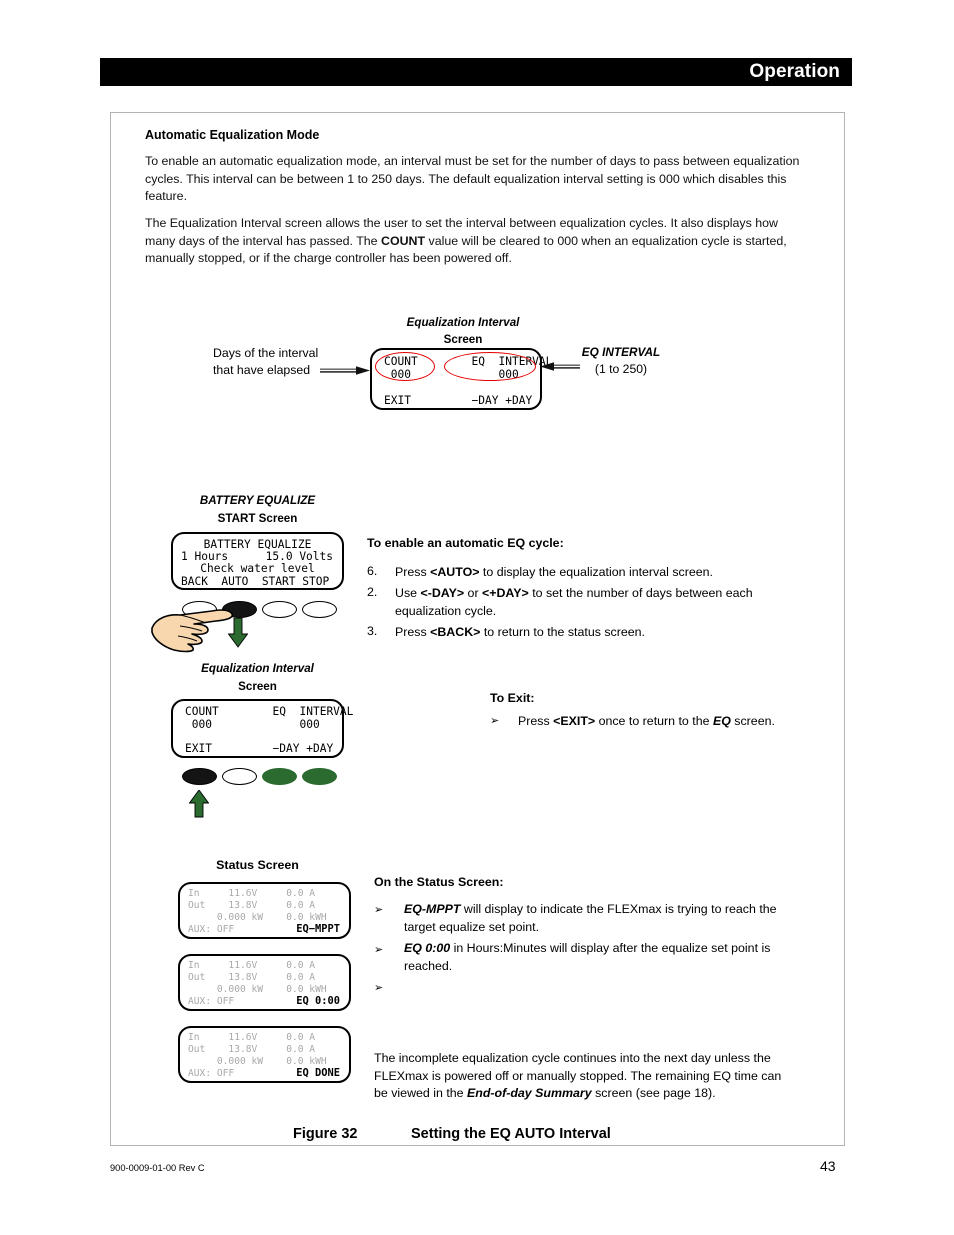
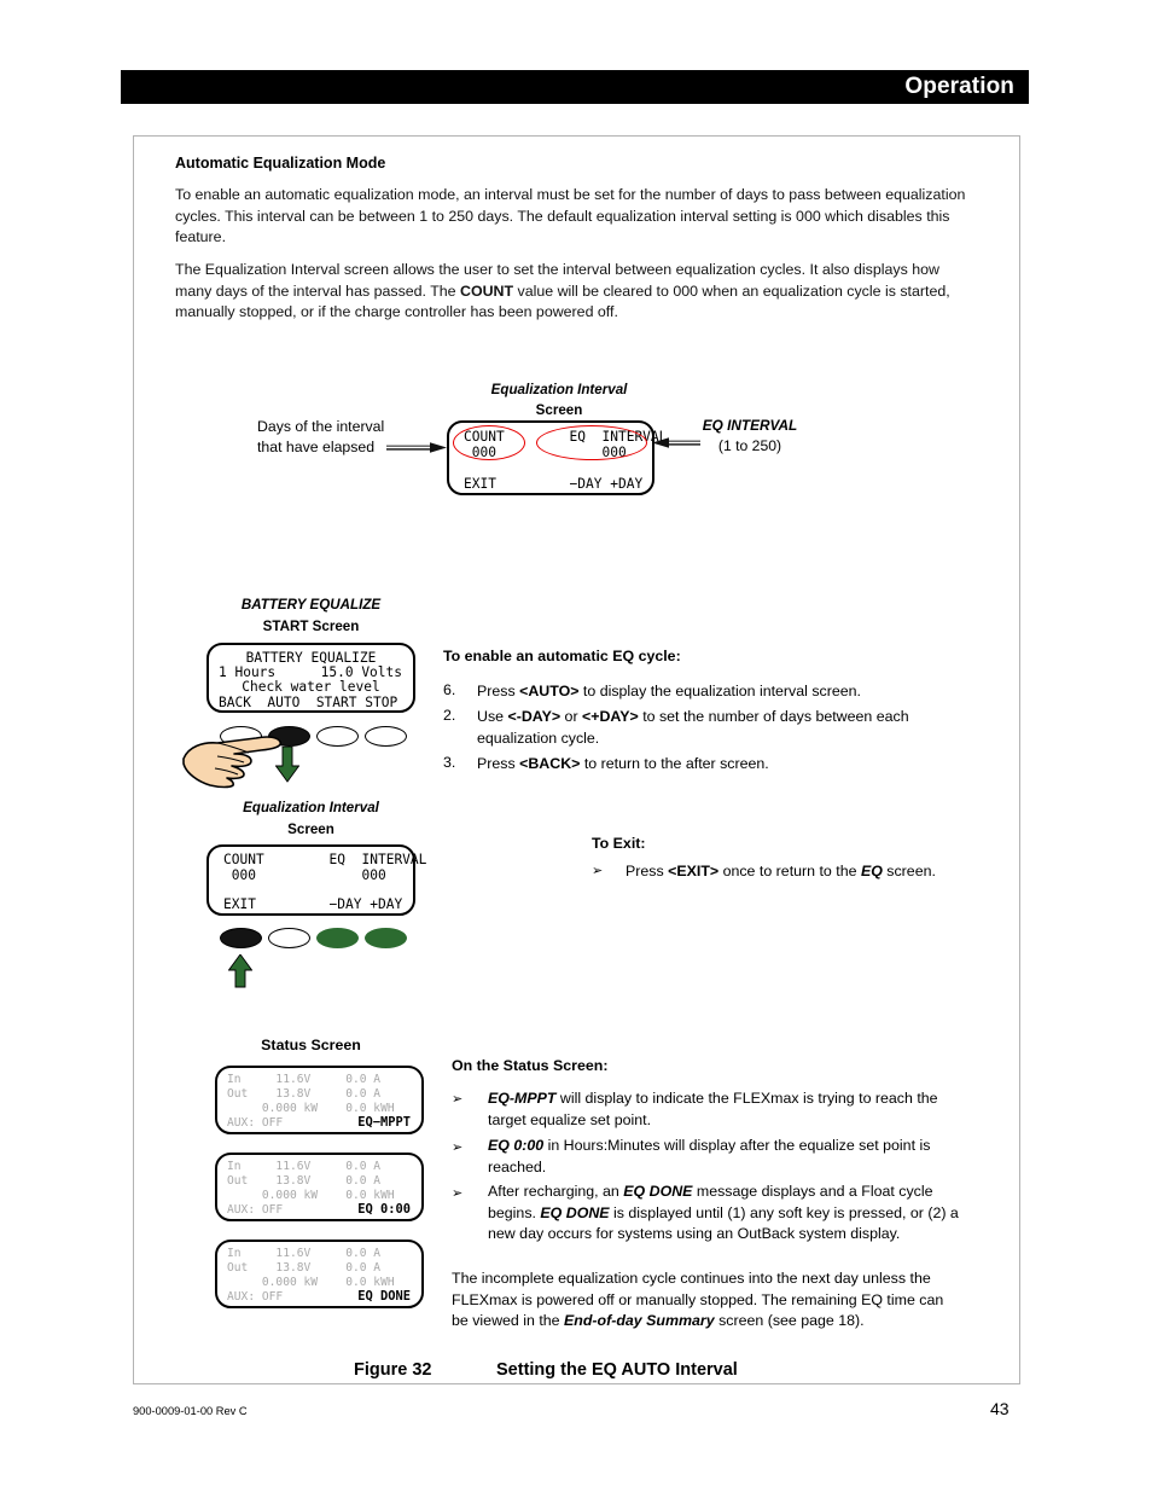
  Operation
  Automatic Equalization Mode
  To enable an automatic equalization mode, an interval must be set for the number of days to pass between equalization cycles. This interval can be between 1 to 250 days. The default equalization interval setting is 000 which disables this feature.
  The Equalization Interval screen allows the user to set the interval between equalization cycles. It also displays how many days of the interval has passed. The COUNT value will be cleared to 000 when an equalization cycle is started, manually stopped, or if the charge controller has been powered off.
  Equalization Interval
  Screen
  COUNT EQ INTERVAL
  000 000
  EXIT −DAY +DAY
  Days of the interval that have elapsed
  EQ INTERVAL
  (1 to 250)
  BATTERY EQUALIZE
  START Screen
  BATTERY EQUALIZE
  1 Hours
  15.0 Volts
  Check water level
  BACK AUTO START STOP
  To enable an automatic EQ cycle:
  6.
  Press <AUTO> to display the equalization interval screen.
  2.
  Use <-DAY> or <+DAY> to set the number of days between each equalization cycle.
  3.
- Press <BACK> to return to the status screen.
+ Press <BACK> to return to the after screen.
  Equalization Interval
  Screen
  COUNT EQ INTERVAL
  000 000
  EXIT −DAY +DAY
  To Exit:
  ➢
  Press <EXIT> once to return to the EQ screen.
  Status Screen
  In 11.6V 0.0 A
  Out 13.8V 0.0 A
  0.000 kW 0.0 kWH
  AUX: OFF
  EQ−MPPT
  In 11.6V 0.0 A
  Out 13.8V 0.0 A
  0.000 kW 0.0 kWH
  AUX: OFF
  EQ 0:00
  In 11.6V 0.0 A
  Out 13.8V 0.0 A
  0.000 kW 0.0 kWH
  AUX: OFF
  EQ DONE
  On the Status Screen:
  ➢
  EQ-MPPT will display to indicate the FLEXmax is trying to reach the target equalize set point.
  ➢
  EQ 0:00 in Hours:Minutes will display after the equalize set point is reached.
  ➢
+ After recharging, an EQ DONE message displays and a Float cycle begins. EQ DONE is displayed until (1) any soft key is pressed, or (2) a new day occurs for systems using an OutBack system display.
  The incomplete equalization cycle continues into the next day unless the FLEXmax is powered off or manually stopped. The remaining EQ time can be viewed in the End-of-day Summary screen (see page 18).
  Figure 32
  Setting the EQ AUTO Interval
  900-0009-01-00 Rev C
  43
